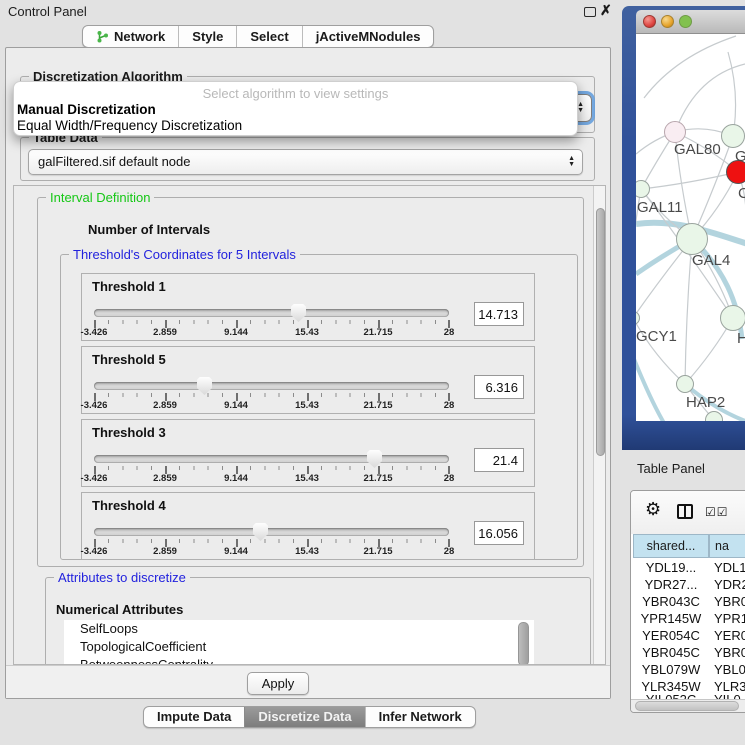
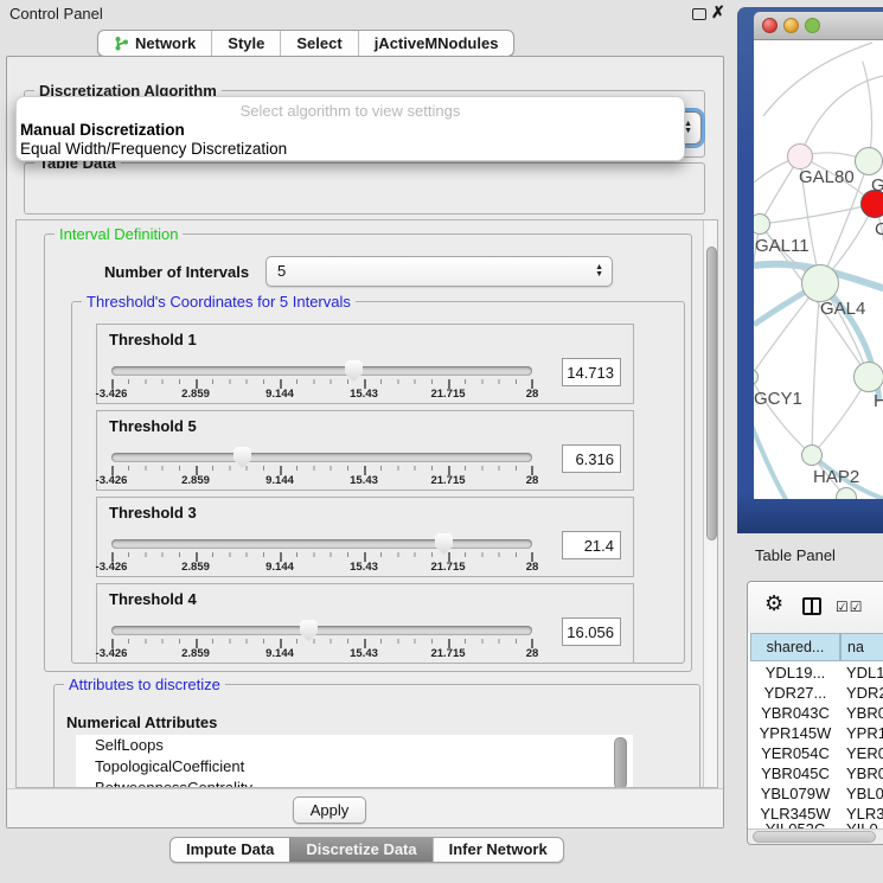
  Control Panel
  ✗
  Network
  Style
  Select
  jActiveMNodules
  Discretization Algorithm
  Select algorithm to view settings
  Manual Discretization
  Equal Width/Frequency Discretization
  Table Data
- galFiltered.sif default node
  Interval Definition
  Number of Intervals
+ 5
  Threshold's Coordinates for 5 Intervals
  Threshold 1
  -3.426
  2.859
  9.144
  15.43
  21.715
  28
  14.713
  Threshold 5
  -3.426
  2.859
  9.144
  15.43
  21.715
  28
  6.316
  Threshold 3
  -3.426
  2.859
  9.144
  15.43
  21.715
  28
  21.4
  Threshold 4
  -3.426
  2.859
  9.144
  15.43
  21.715
  28
  16.056
  Attributes to discretize
  Numerical Attributes
  SelfLoops
  TopologicalCoefficient
  Apply
  Impute Data
  Discretize Data
  Infer Network
  GAL80
  C
  GAL11
  GAL4
  GCY1
  H
  HAP2
  Table Panel
  ⚙
  ☑☑
  shared...
  na
  YDL19...
  YDL1
  YDR27...
  YDR
  YBR043C
  YBR0
  YPR145W
  YPR1
  YER054C
  YER0
  YBR045C
  YBR0
  YBL079W
  YBL0
  YLR345W
  YLR3
